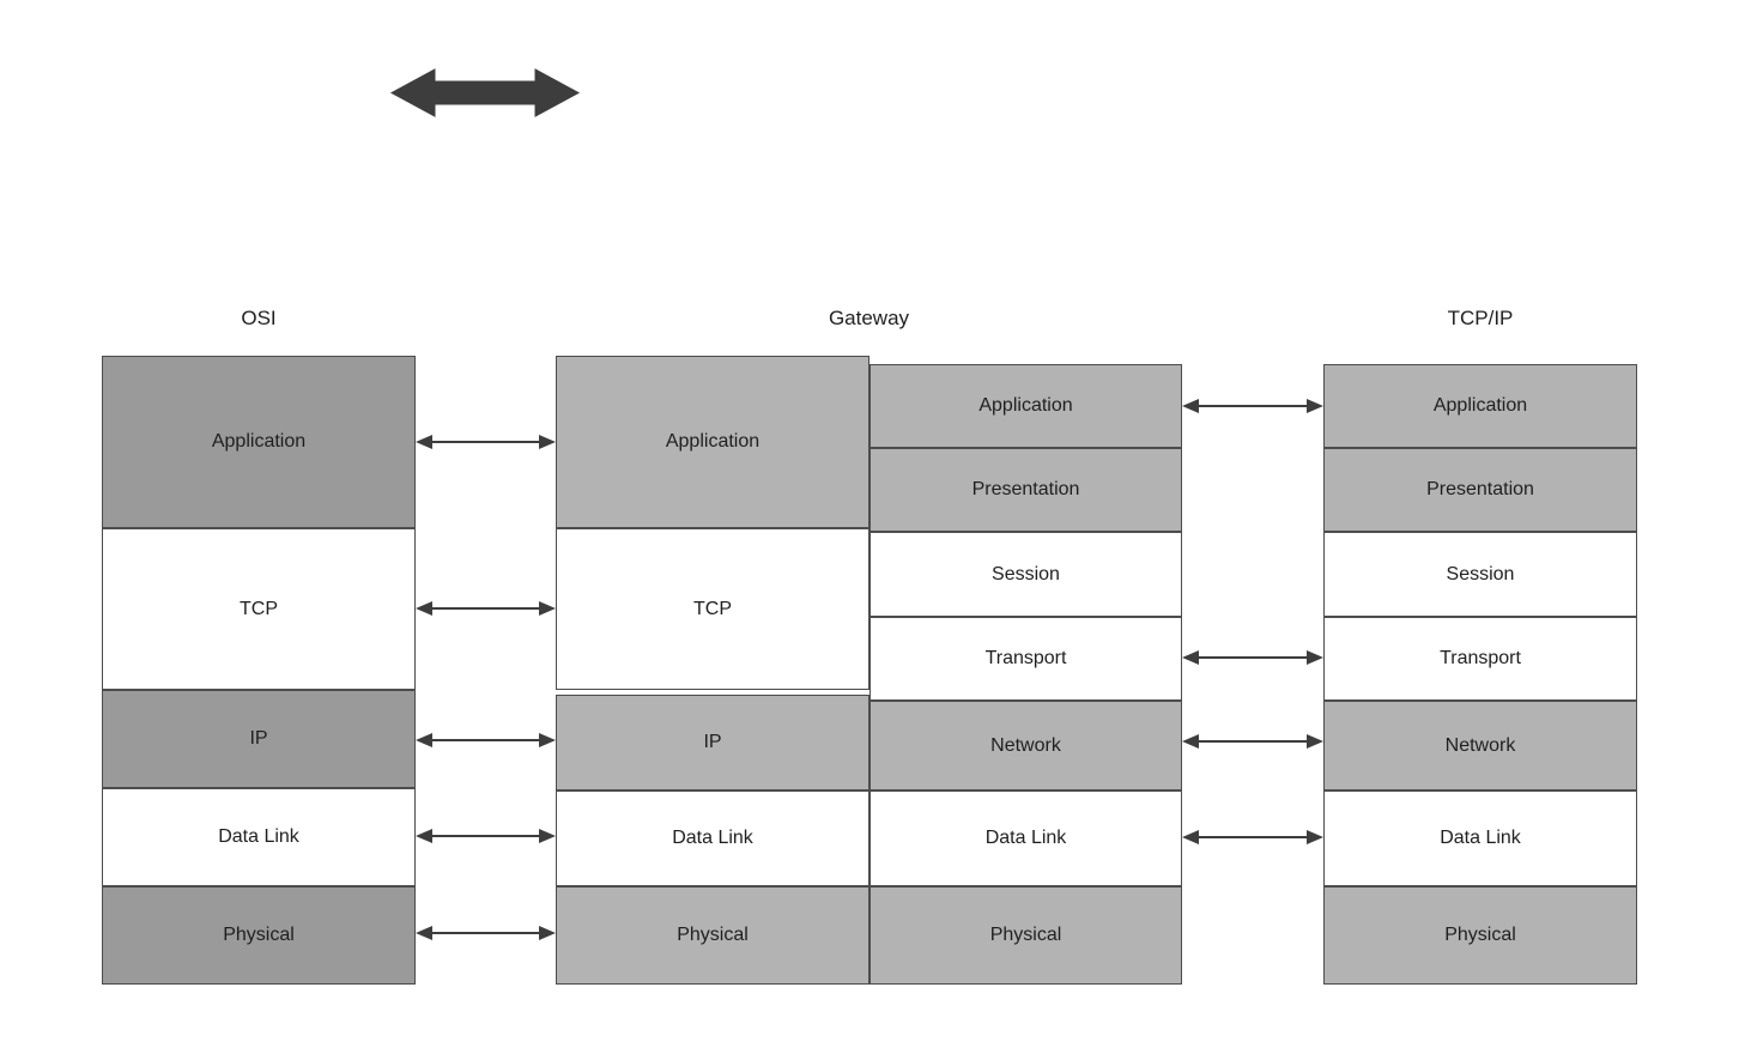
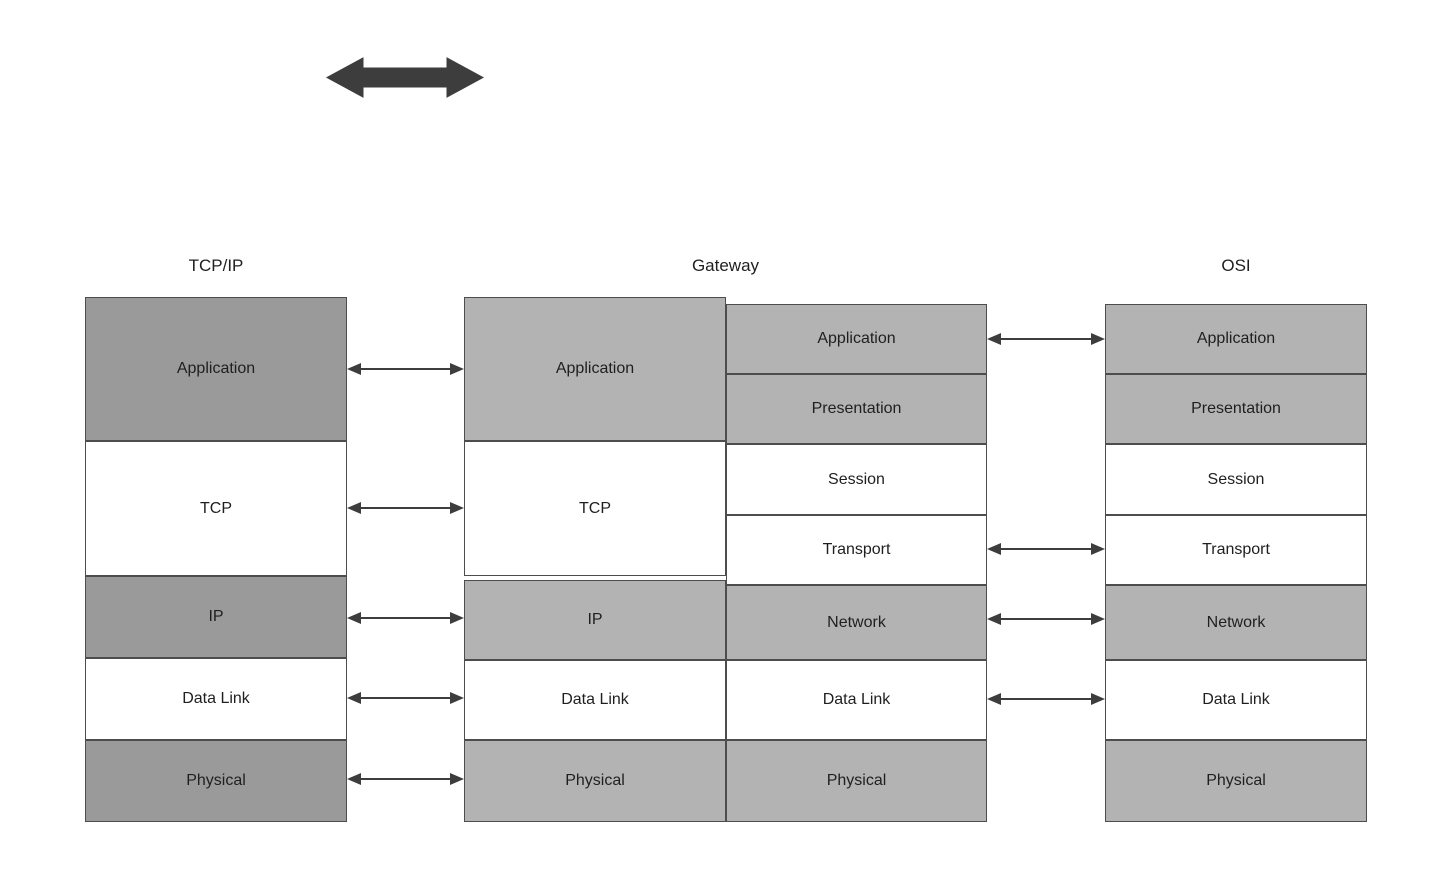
- OSI
+ TCP/IP
  Gateway
- TCP/IP
+ OSI
  Application
  TCP
  IP
  Data Link
  Physical
  Application
  TCP
  IP
  Data Link
  Physical
  Application
  Presentation
  Session
  Transport
  Network
  Data Link
  Physical
  Application
  Presentation
  Session
  Transport
  Network
  Data Link
  Physical
